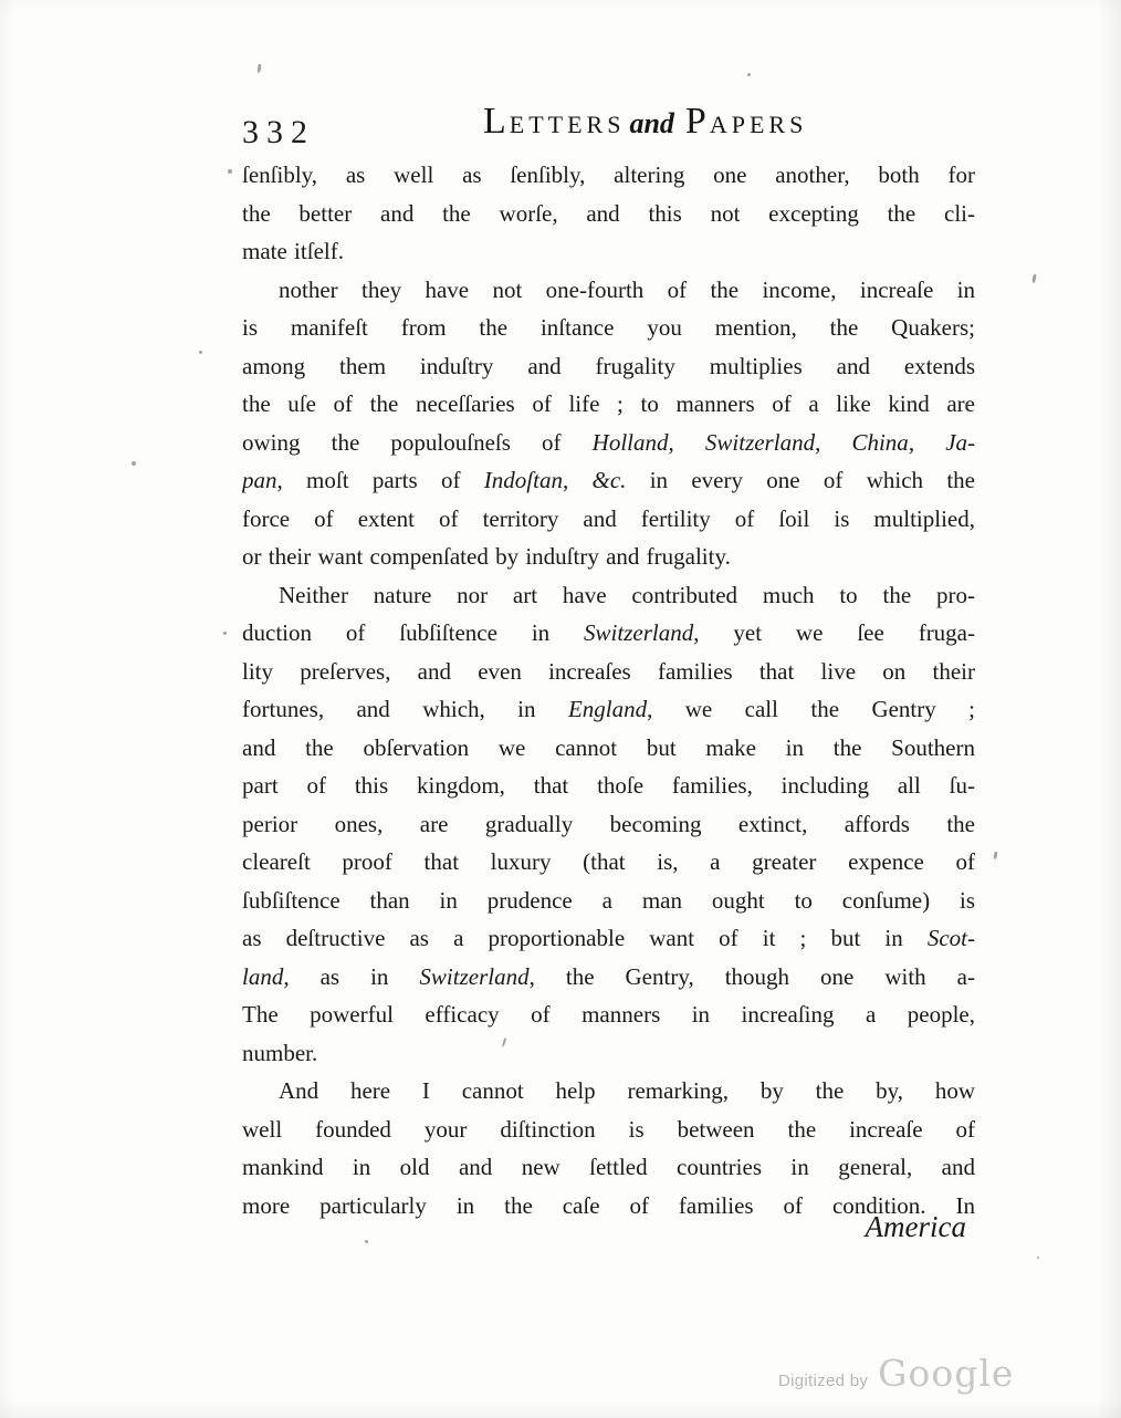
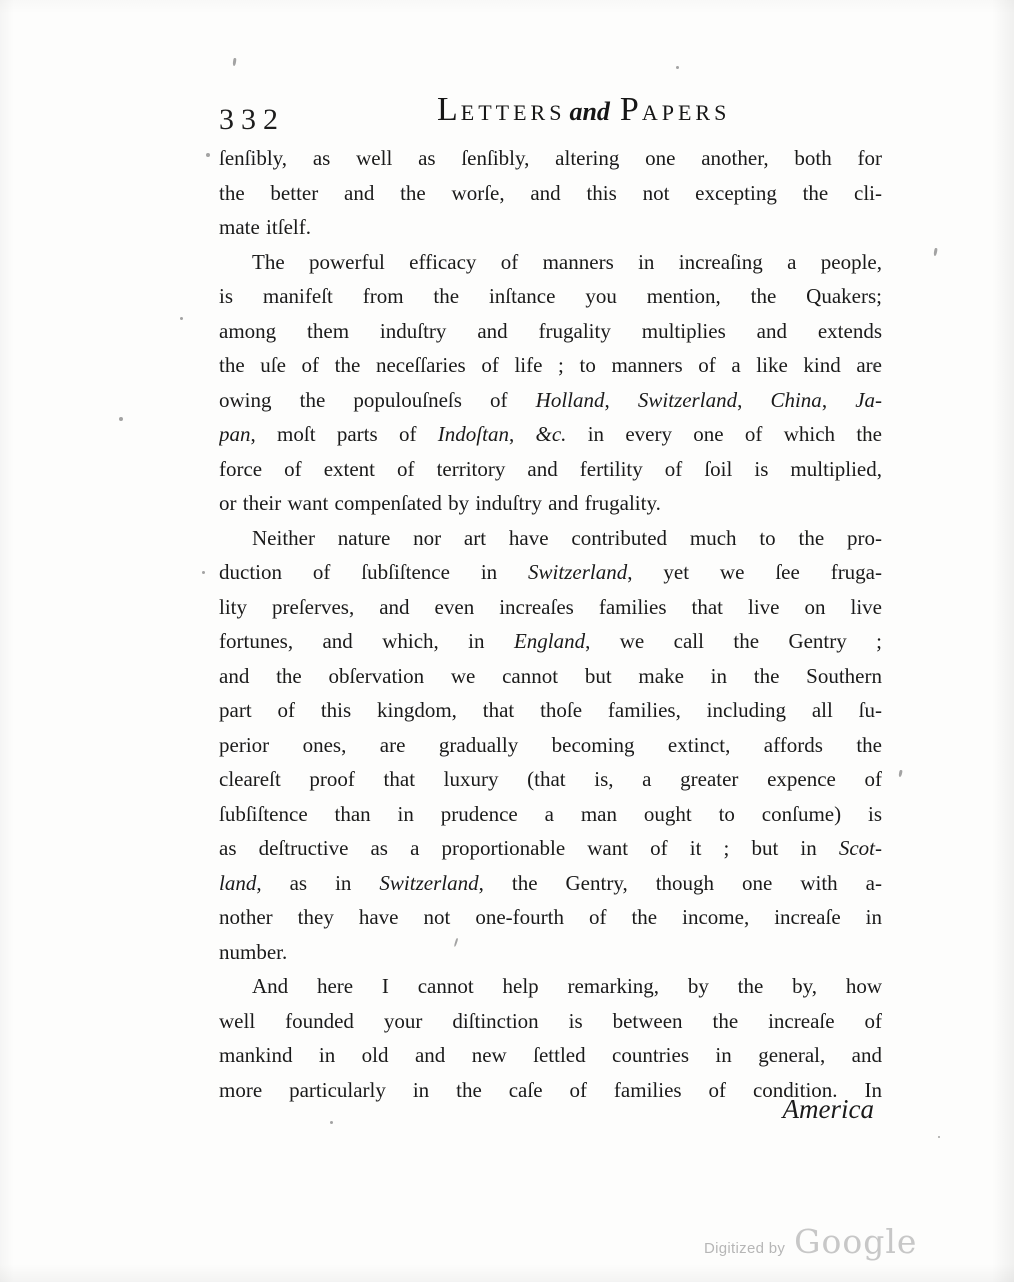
  332
  LETTERS and PAPERS
  ſenſibly, as well as ſenſibly, altering one another, both for
  the better and the worſe, and this not excepting the cli-
  mate itſelf.
- nother they have not one-fourth of the income, increaſe in
+ The powerful efficacy of manners in increaſing a people,
  is manifeſt from the inſtance you mention, the Quakers;
  among them induſtry and frugality multiplies and extends
  the uſe of the neceſſaries of life ; to manners of a like kind are
  owing the populouſneſs of Holland, Switzerland, China, Ja-
  pan, moſt parts of Indoſtan, &c. in every one of which the
  force of extent of territory and fertility of ſoil is multiplied,
  or their want compenſated by induſtry and frugality.
  Neither nature nor art have contributed much to the pro-
  duction of ſubſiſtence in Switzerland, yet we ſee fruga-
- lity preſerves, and even increaſes families that live on their
+ lity preſerves, and even increaſes families that live on live
  fortunes, and which, in England, we call the Gentry ;
  and the obſervation we cannot but make in the Southern
  part of this kingdom, that thoſe families, including all ſu-
  perior ones, are gradually becoming extinct, affords the
  cleareſt proof that luxury (that is, a greater expence of
  ſubſiſtence than in prudence a man ought to conſume) is
  as deſtructive as a proportionable want of it ; but in Scot-
  land, as in Switzerland, the Gentry, though one with a-
- The powerful efficacy of manners in increaſing a people,
+ nother they have not one-fourth of the income, increaſe in
  number.
  And here I cannot help remarking, by the by, how
  well founded your diſtinction is between the increaſe of
  mankind in old and new ſettled countries in general, and
  more particularly in the caſe of families of condition. In
  America
  Digitized by
  Google
